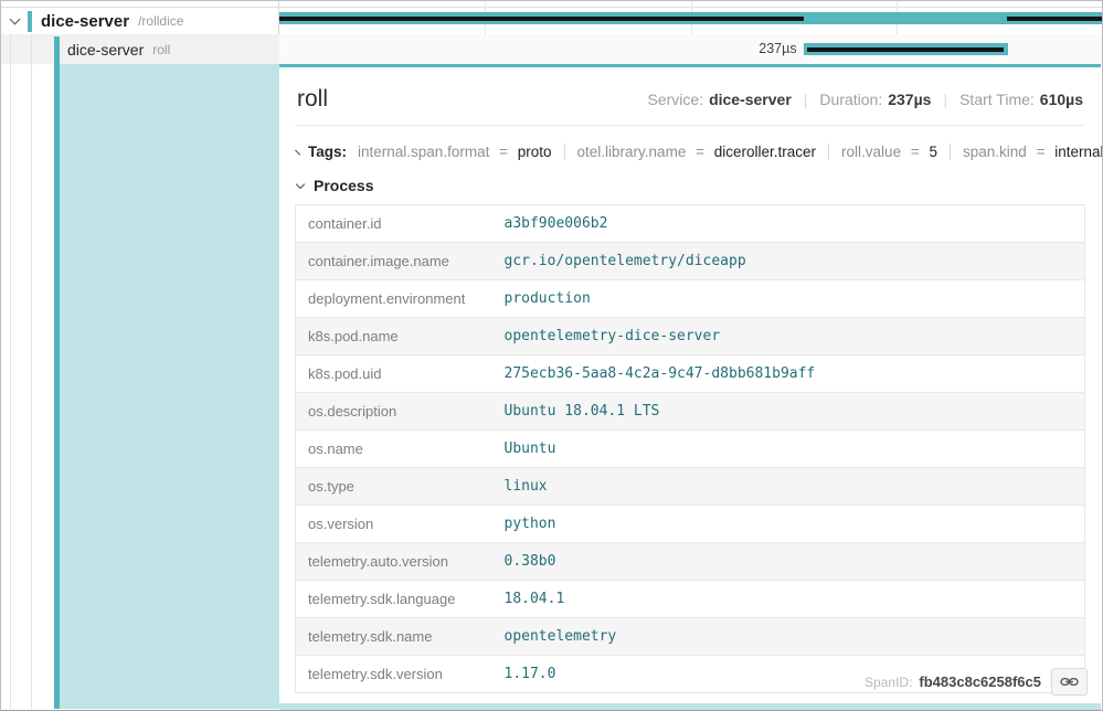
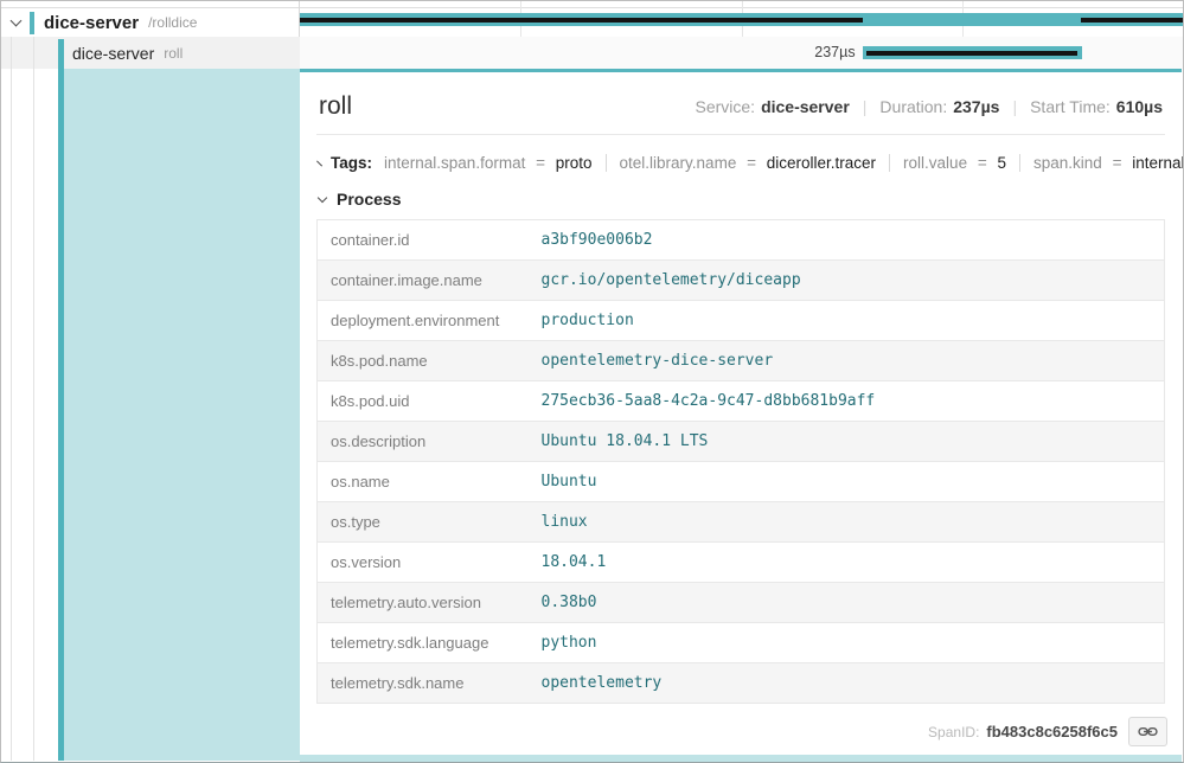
  dice-server
  /rolldice
  dice-server
  roll
  237µs
  roll
  Service:
  dice-server
  |
  Duration:
  237µs
  |
  Start Time:
  610µs
  Tags:
  internal.span.format = proto
  otel.library.name = diceroller.tracer
  roll.value = 5
  span.kind = interna
  Process
  container.id	a3bf90e006b2
  container.image.name	gcr.io/opentelemetry/diceapp
  deployment.environment	production
  k8s.pod.name	opentelemetry-dice-server
  k8s.pod.uid	275ecb36-5aa8-4c2a-9c47-d8bb681b9aff
  os.description	Ubuntu 18.04.1 LTS
  os.name	Ubuntu
  os.type	linux
- os.version	python
+ os.version	18.04.1
  telemetry.auto.version	0.38b0
- telemetry.sdk.language	18.04.1
+ telemetry.sdk.language	python
  telemetry.sdk.name	opentelemetry
- telemetry.sdk.version	1.17.0
  SpanID:
  fb483c8c6258f6c5
